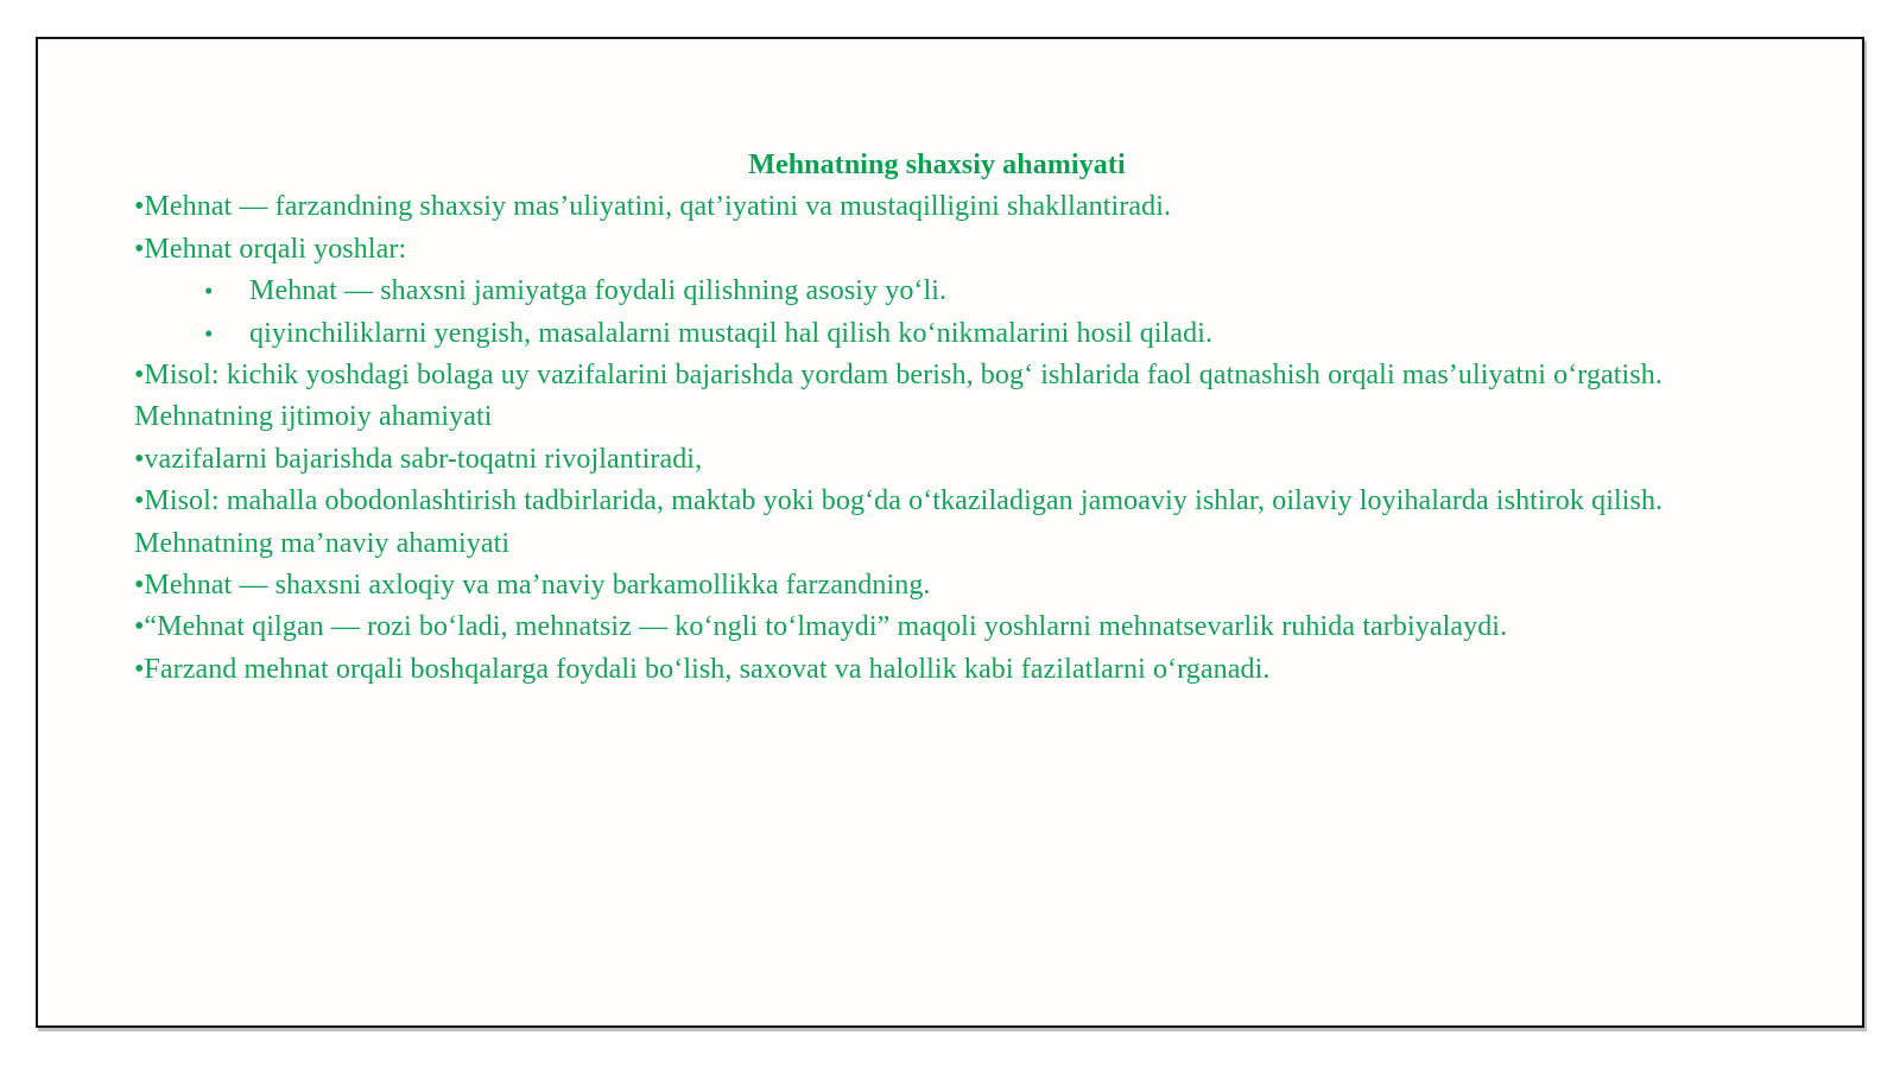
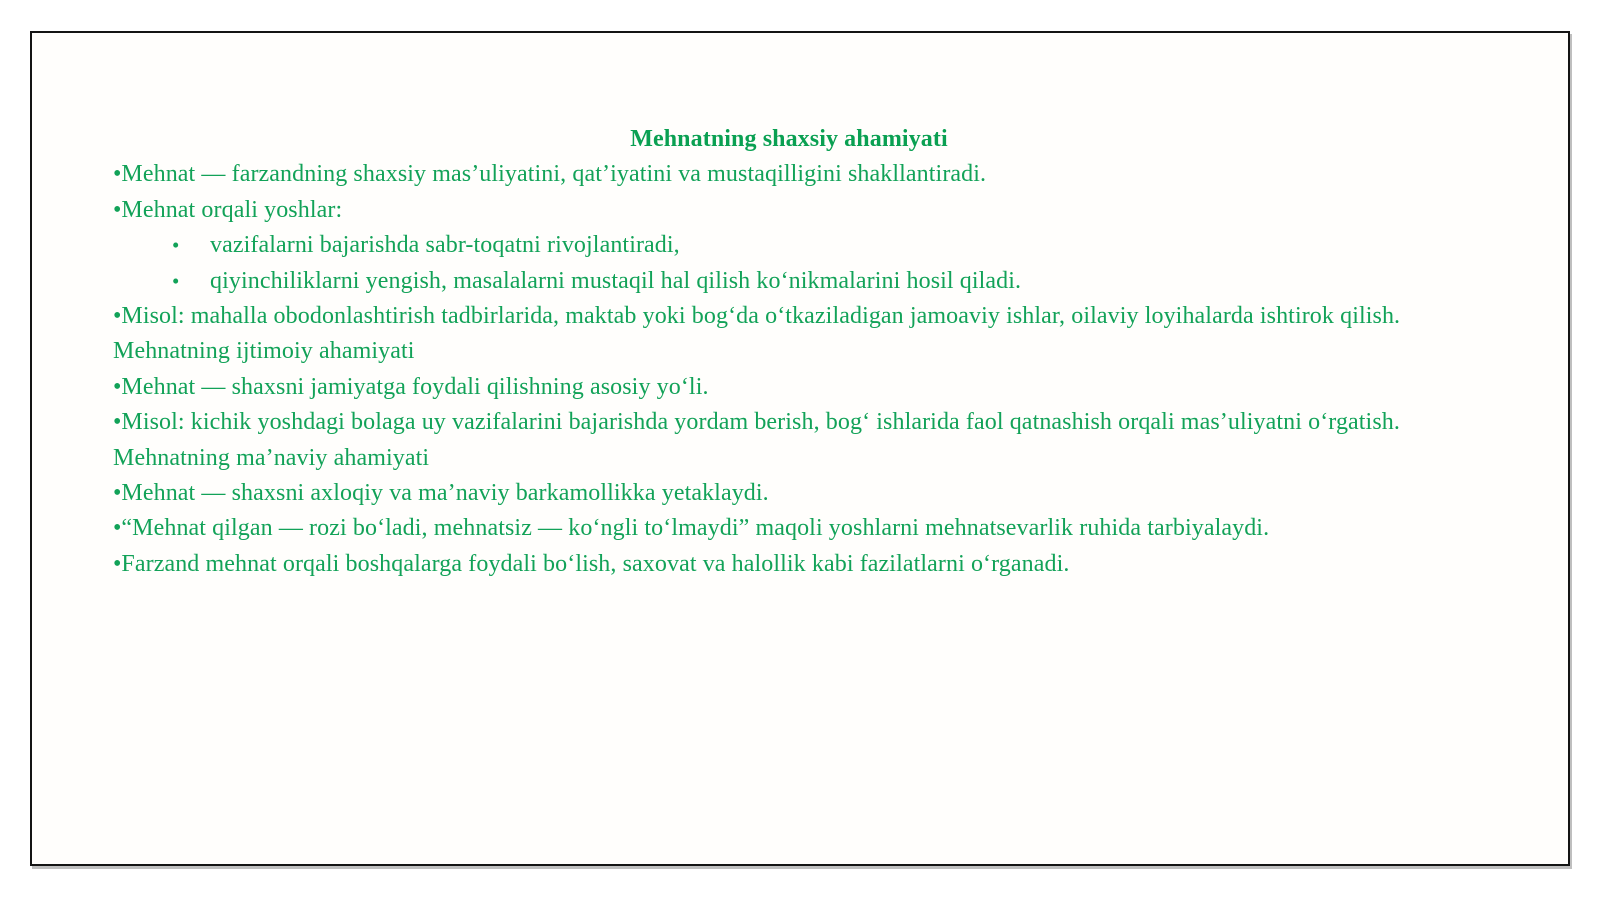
  Mehnatning shaxsiy ahamiyati
  •Mehnat — farzandning shaxsiy mas’uliyatini, qat’iyatini va mustaqilligini shakllantiradi.
  •Mehnat orqali yoshlar:
- • Mehnat — shaxsni jamiyatga foydali qilishning asosiy yo‘li.
+ • vazifalarni bajarishda sabr-toqatni rivojlantiradi,
  • qiyinchiliklarni yengish, masalalarni mustaqil hal qilish ko‘nikmalarini hosil qiladi.
- •Misol: kichik yoshdagi bolaga uy vazifalarini bajarishda yordam berish, bog‘ ishlarida faol qatnashish orqali mas’uliyatni o‘rgatish.
+ •Misol: mahalla obodonlashtirish tadbirlarida, maktab yoki bog‘da o‘tkaziladigan jamoaviy ishlar, oilaviy loyihalarda ishtirok qilish.
  Mehnatning ijtimoiy ahamiyati
- •vazifalarni bajarishda sabr-toqatni rivojlantiradi,
+ •Mehnat — shaxsni jamiyatga foydali qilishning asosiy yo‘li.
- •Misol: mahalla obodonlashtirish tadbirlarida, maktab yoki bog‘da o‘tkaziladigan jamoaviy ishlar, oilaviy loyihalarda ishtirok qilish.
+ •Misol: kichik yoshdagi bolaga uy vazifalarini bajarishda yordam berish, bog‘ ishlarida faol qatnashish orqali mas’uliyatni o‘rgatish.
  Mehnatning ma’naviy ahamiyati
- •Mehnat — shaxsni axloqiy va ma’naviy barkamollikka farzandning.
+ •Mehnat — shaxsni axloqiy va ma’naviy barkamollikka yetaklaydi.
  •“Mehnat qilgan — rozi bo‘ladi, mehnatsiz — ko‘ngli to‘lmaydi” maqoli yoshlarni mehnatsevarlik ruhida tarbiyalaydi.
  •Farzand mehnat orqali boshqalarga foydali bo‘lish, saxovat va halollik kabi fazilatlarni o‘rganadi.
